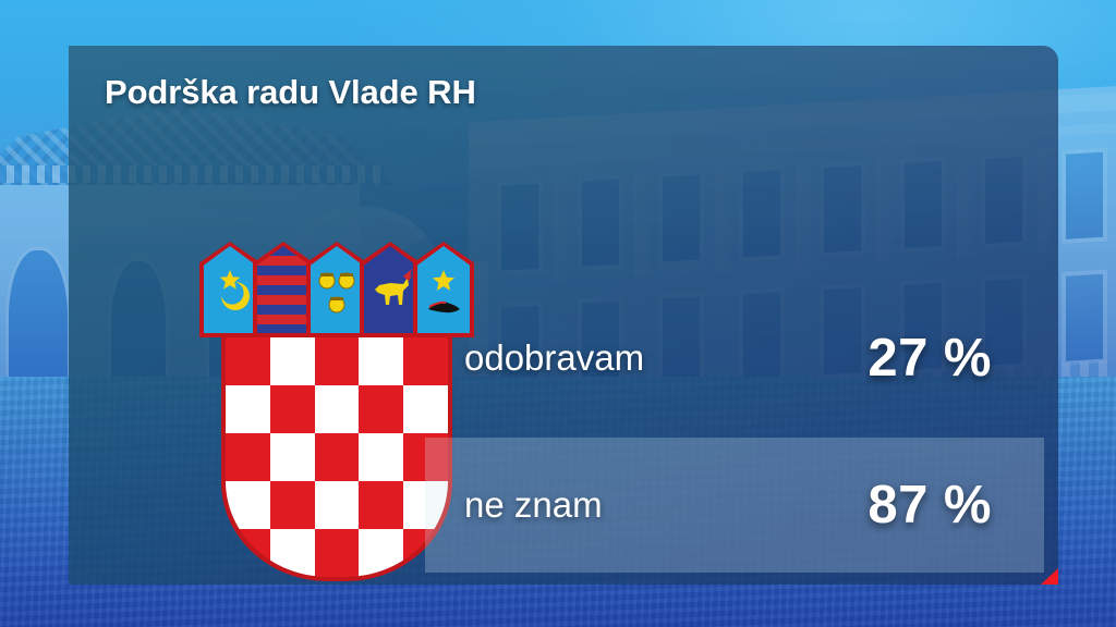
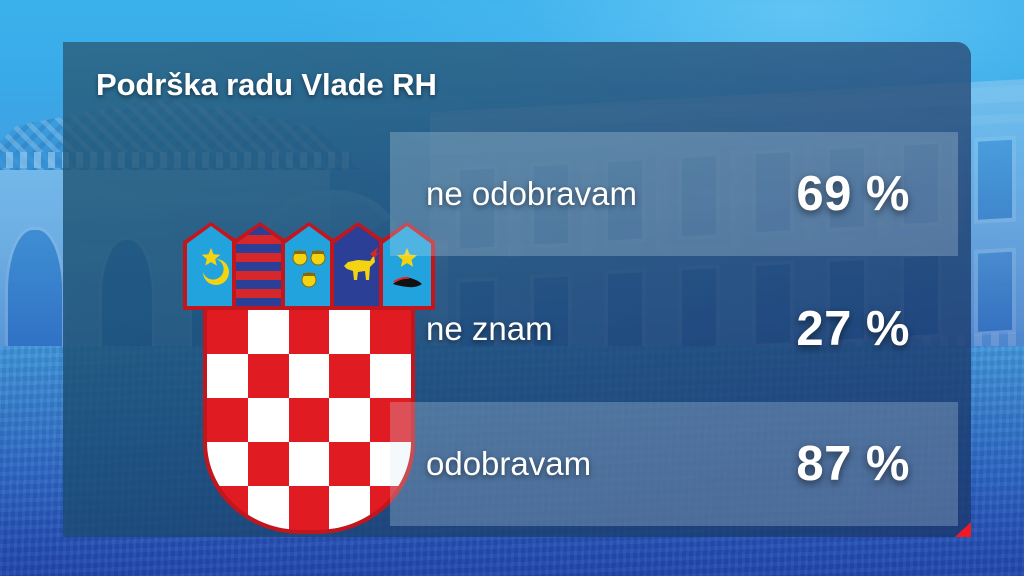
  Podrška radu Vlade RH
+ ne odobravam
+ 69 %
- odobravam
+ ne znam
  27 %
- ne znam
+ odobravam
  87 %
